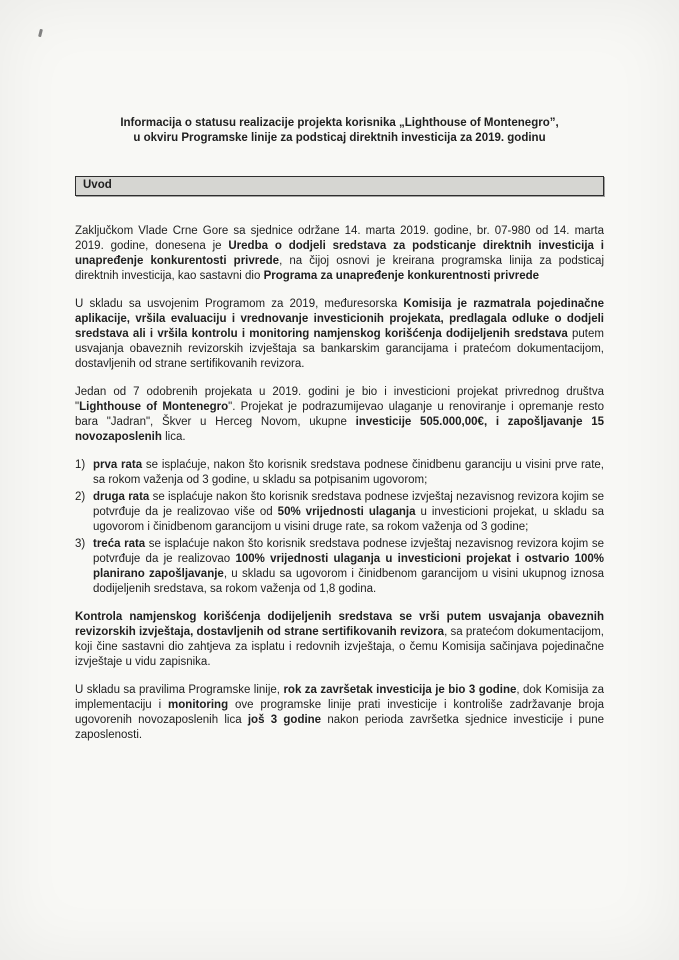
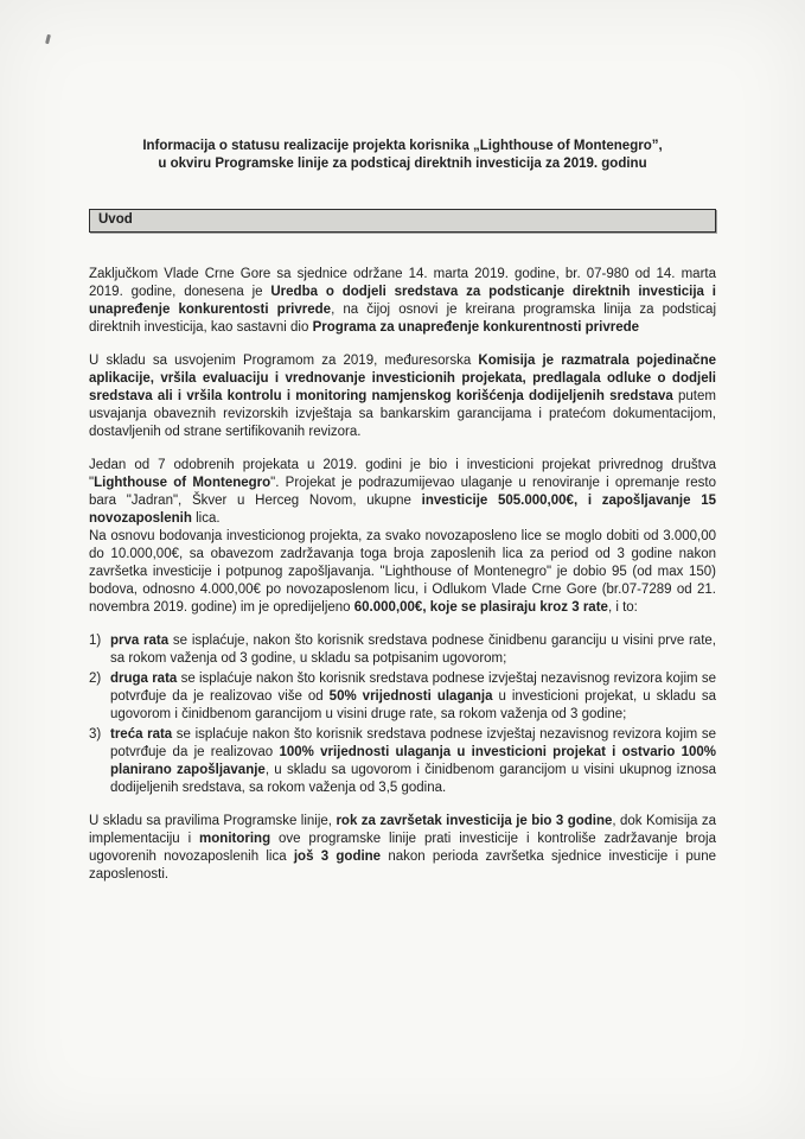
  Informacija o statusu realizacije projekta korisnika „Lighthouse of Montenegro”,
  u okviru Programske linije za podsticaj direktnih investicija za 2019. godinu
  Uvod
  Zaključkom Vlade Crne Gore sa sjednice održane 14. marta 2019. godine, br. 07-980 od 14. marta 2019. godine, donesena je Uredba o dodjeli sredstava za podsticanje direktnih investicija i unapređenje konkurentosti privrede, na čijoj osnovi je kreirana programska linija za podsticaj direktnih investicija, kao sastavni dio Programa za unapređenje konkurentnosti privrede
  U skladu sa usvojenim Programom za 2019, međuresorska Komisija je razmatrala pojedinačne aplikacije, vršila evaluaciju i vrednovanje investicionih projekata, predlagala odluke o dodjeli sredstava ali i vršila kontrolu i monitoring namjenskog korišćenja dodijeljenih sredstava putem usvajanja obaveznih revizorskih izvještaja sa bankarskim garancijama i pratećom dokumentacijom, dostavljenih od strane sertifikovanih revizora.
  Jedan od 7 odobrenih projekata u 2019. godini je bio i investicioni projekat privrednog društva "Lighthouse of Montenegro". Projekat je podrazumijevao ulaganje u renoviranje i opremanje resto bara "Jadran", Škver u Herceg Novom, ukupne investicije 505.000,00€, i zapošljavanje 15 novozaposlenih lica.
+ Na osnovu bodovanja investicionog projekta, za svako novozaposleno lice se moglo dobiti od 3.000,00 do 10.000,00€, sa obavezom zadržavanja toga broja zaposlenih lica za period od 3 godine nakon završetka investicije i potpunog zapošljavanja. "Lighthouse of Montenegro" je dobio 95 (od max 150) bodova, odnosno 4.000,00€ po novozaposlenom licu, i Odlukom Vlade Crne Gore (br.07-7289 od 21. novembra 2019. godine) im je opredijeljeno 60.000,00€, koje se plasiraju kroz 3 rate, i to:
  1)
  prva rata se isplaćuje, nakon što korisnik sredstava podnese činidbenu garanciju u visini prve rate, sa rokom važenja od 3 godine, u skladu sa potpisanim ugovorom;
  2)
  druga rata se isplaćuje nakon što korisnik sredstava podnese izvještaj nezavisnog revizora kojim se potvrđuje da je realizovao više od 50% vrijednosti ulaganja u investicioni projekat, u skladu sa ugovorom i činidbenom garancijom u visini druge rate, sa rokom važenja od 3 godine;
  3)
- treća rata se isplaćuje nakon što korisnik sredstava podnese izvještaj nezavisnog revizora kojim se potvrđuje da je realizovao 100% vrijednosti ulaganja u investicioni projekat i ostvario 100% planirano zapošljavanje, u skladu sa ugovorom i činidbenom garancijom u visini ukupnog iznosa dodijeljenih sredstava, sa rokom važenja od 1,8 godina.
+ treća rata se isplaćuje nakon što korisnik sredstava podnese izvještaj nezavisnog revizora kojim se potvrđuje da je realizovao 100% vrijednosti ulaganja u investicioni projekat i ostvario 100% planirano zapošljavanje, u skladu sa ugovorom i činidbenom garancijom u visini ukupnog iznosa dodijeljenih sredstava, sa rokom važenja od 3,5 godina.
- Kontrola namjenskog korišćenja dodijeljenih sredstava se vrši putem usvajanja obaveznih revizorskih izvještaja, dostavljenih od strane sertifikovanih revizora, sa pratećom dokumentacijom, koji čine sastavni dio zahtjeva za isplatu i redovnih izvještaja, o čemu Komisija sačinjava pojedinačne izvještaje u vidu zapisnika.
  U skladu sa pravilima Programske linije, rok za završetak investicija je bio 3 godine, dok Komisija za implementaciju i monitoring ove programske linije prati investicije i kontroliše zadržavanje broja ugovorenih novozaposlenih lica još 3 godine nakon perioda završetka sjednice investicije i pune zaposlenosti.
